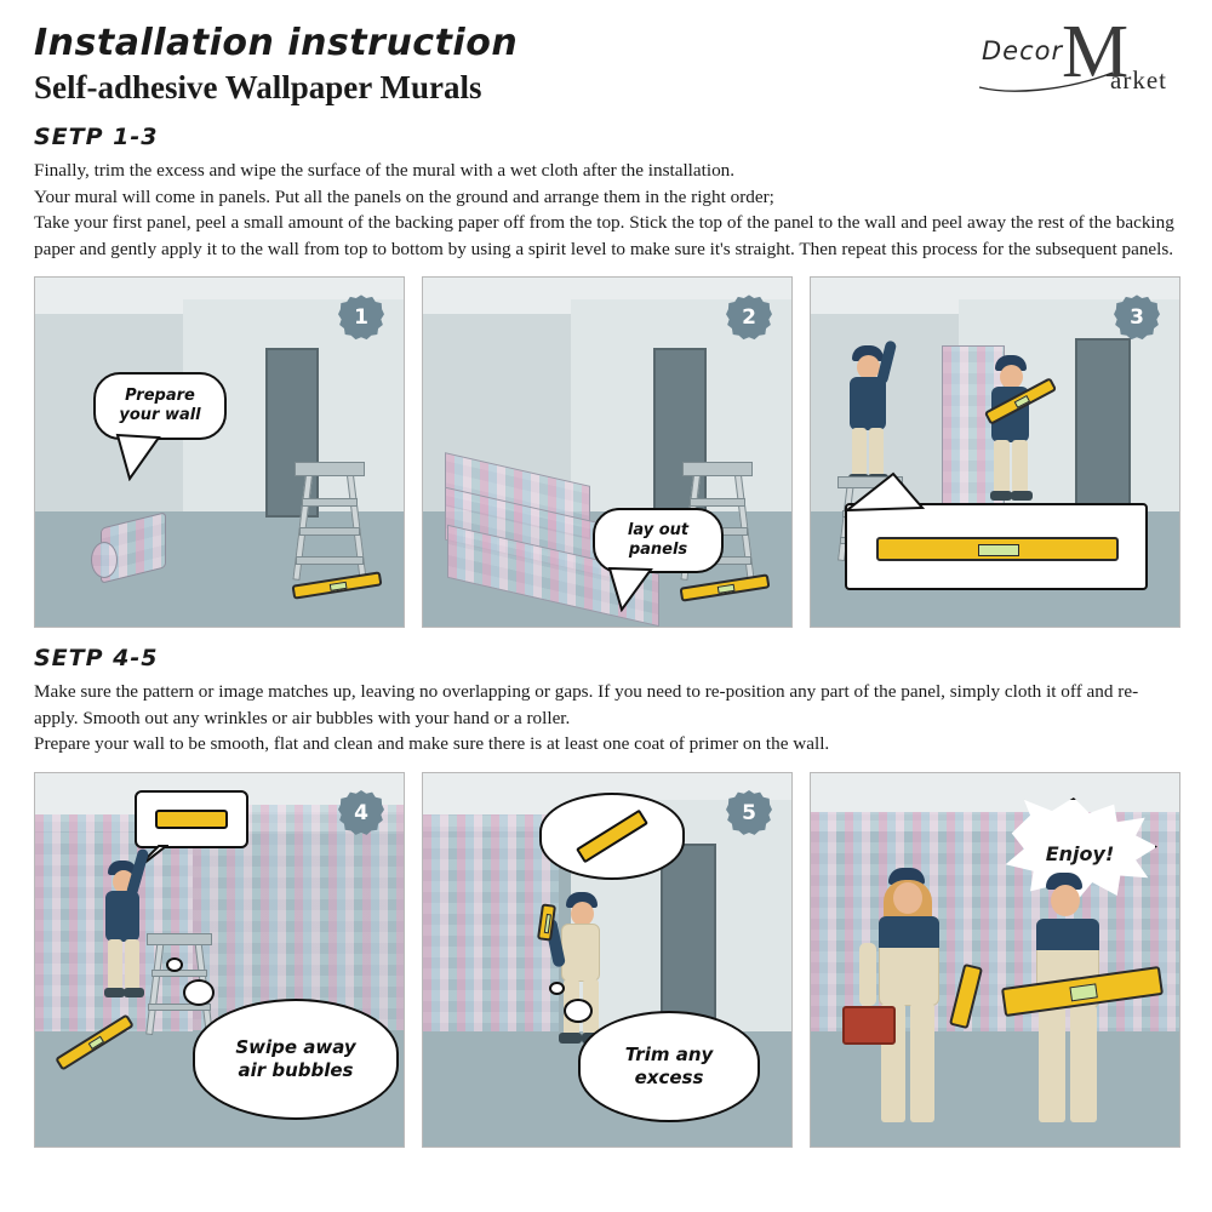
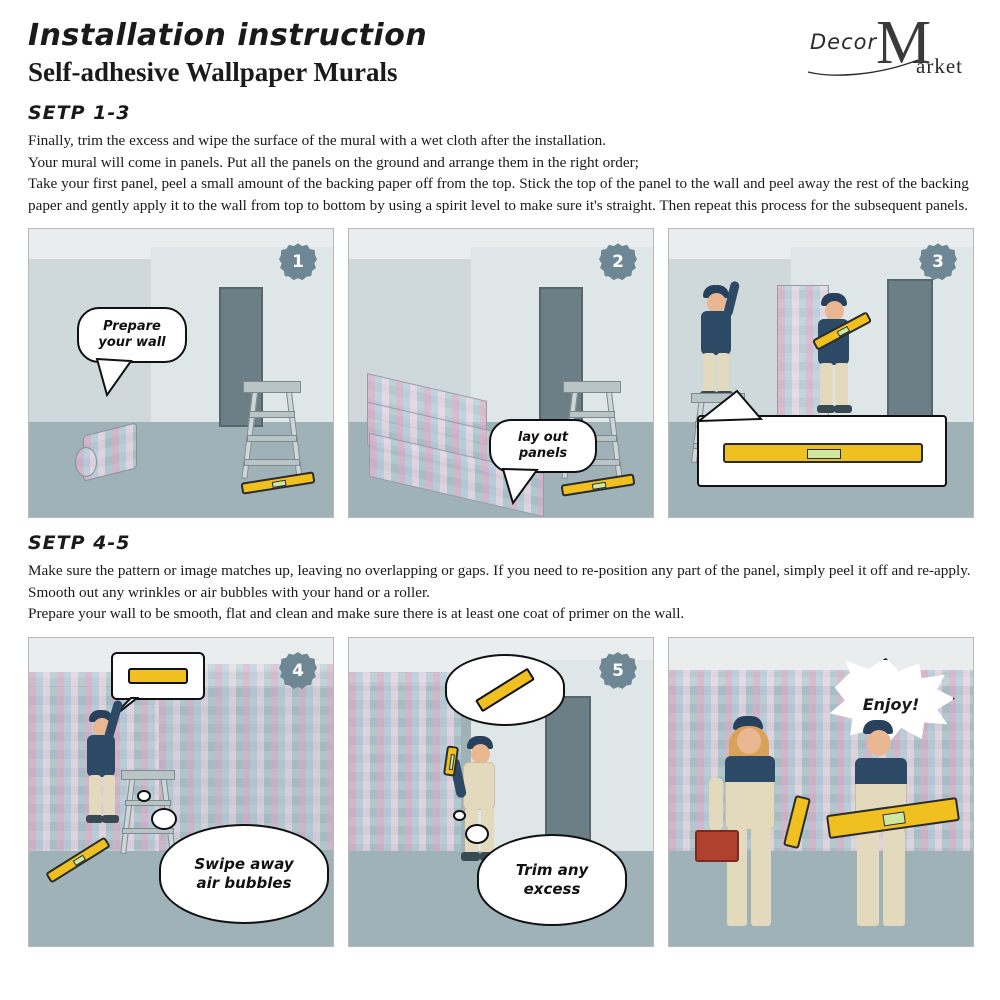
  Installation instruction
  Self-adhesive Wallpaper Murals
  M
  Decor
  arket
  SETP 1-3
  Finally, trim the excess and wipe the surface of the mural with a wet cloth after the installation.
  Your mural will come in panels. Put all the panels on the ground and arrange them in the right order;
  Take your first panel, peel a small amount of the backing paper off from the top. Stick the top of the panel to the wall and peel away the rest of the backing paper and gently apply it to the wall from top to bottom by using a spirit level to make sure it's straight. Then repeat this process for the subsequent panels.
  1
  Prepare
  your wall
  2
  lay out
  panels
  3
  SETP 4-5
- Make sure the pattern or image matches up, leaving no overlapping or gaps. If you need to re-position any part of the panel, simply cloth it off and re-apply. Smooth out any wrinkles or air bubbles with your hand or a roller.
+ Make sure the pattern or image matches up, leaving no overlapping or gaps. If you need to re-position any part of the panel, simply peel it off and re-apply. Smooth out any wrinkles or air bubbles with your hand or a roller.
  Prepare your wall to be smooth, flat and clean and make sure there is at least one coat of primer on the wall.
  4
  Swipe away
  air bubbles
  5
  Trim any
  excess
  Enjoy!
